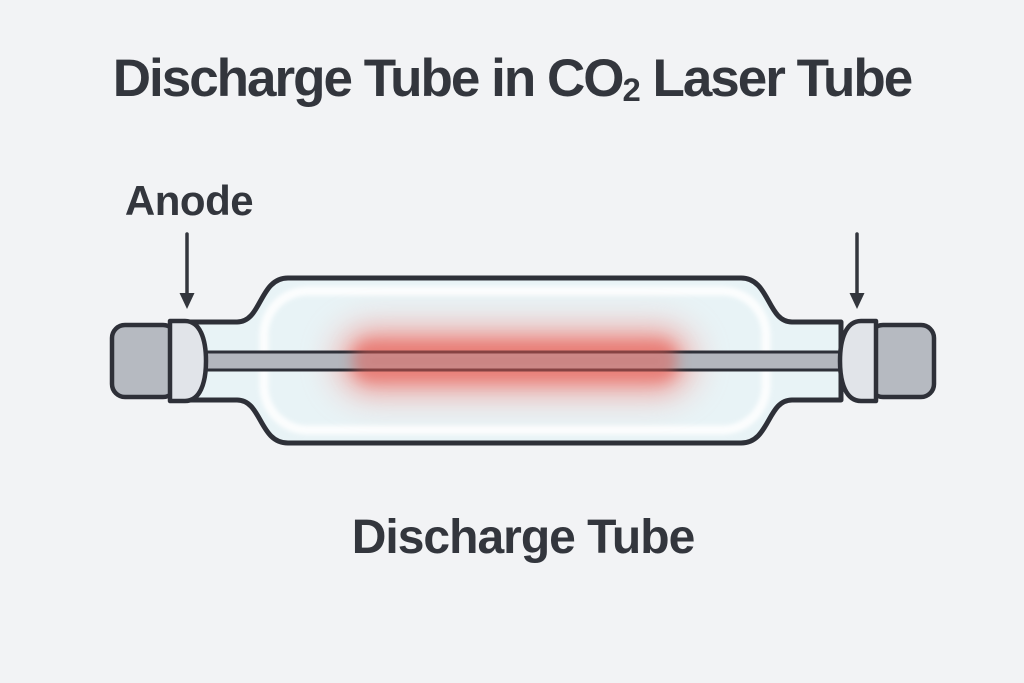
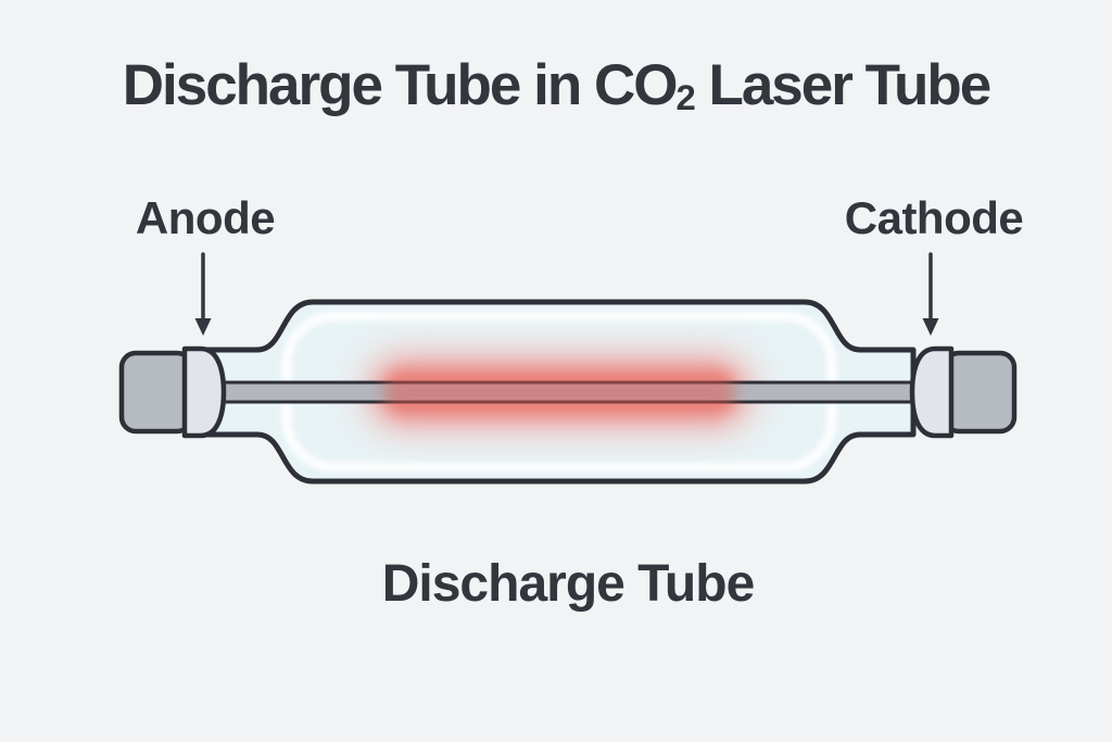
  Discharge Tube in CO2 Laser Tube
  Anode
+ Cathode
  Discharge Tube
